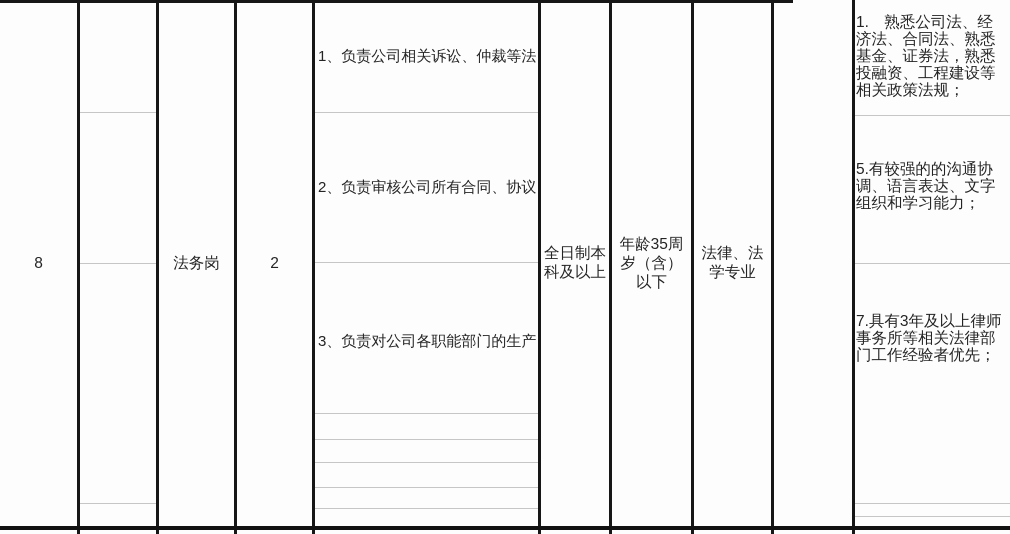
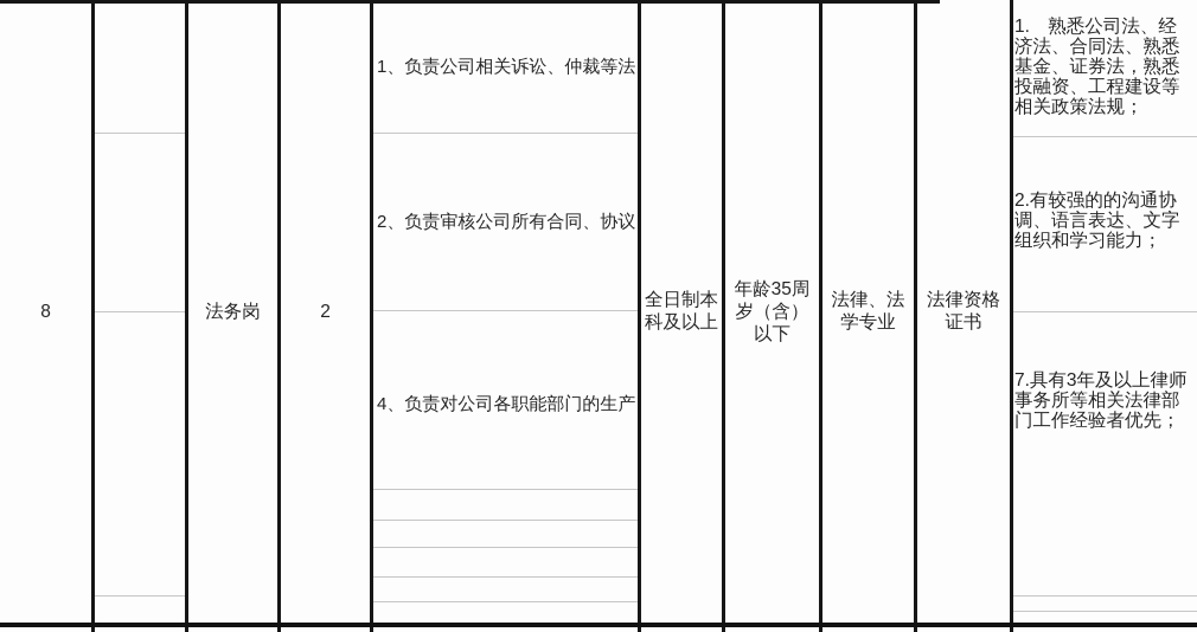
  8
  法务岗
  2
  1、负责公司相关诉讼、仲裁等法
  2、负责审核公司所有合同、协议
- 3、负责对公司各职能部门的生产
+ 4、负责对公司各职能部门的生产
  全日制本科及以上
  年龄35周岁（含）以下
  法律、法学专业
+ 法律资格证书
  1. 熟悉公司法、经济法、合同法、熟悉基金、证券法，熟悉投融资、工程建设等相关政策法规；
- 5.有较强的的沟通协调、语言表达、文字组织和学习能力；
+ 2.有较强的的沟通协调、语言表达、文字组织和学习能力；
  7.具有3年及以上律师事务所等相关法律部门工作经验者优先；
